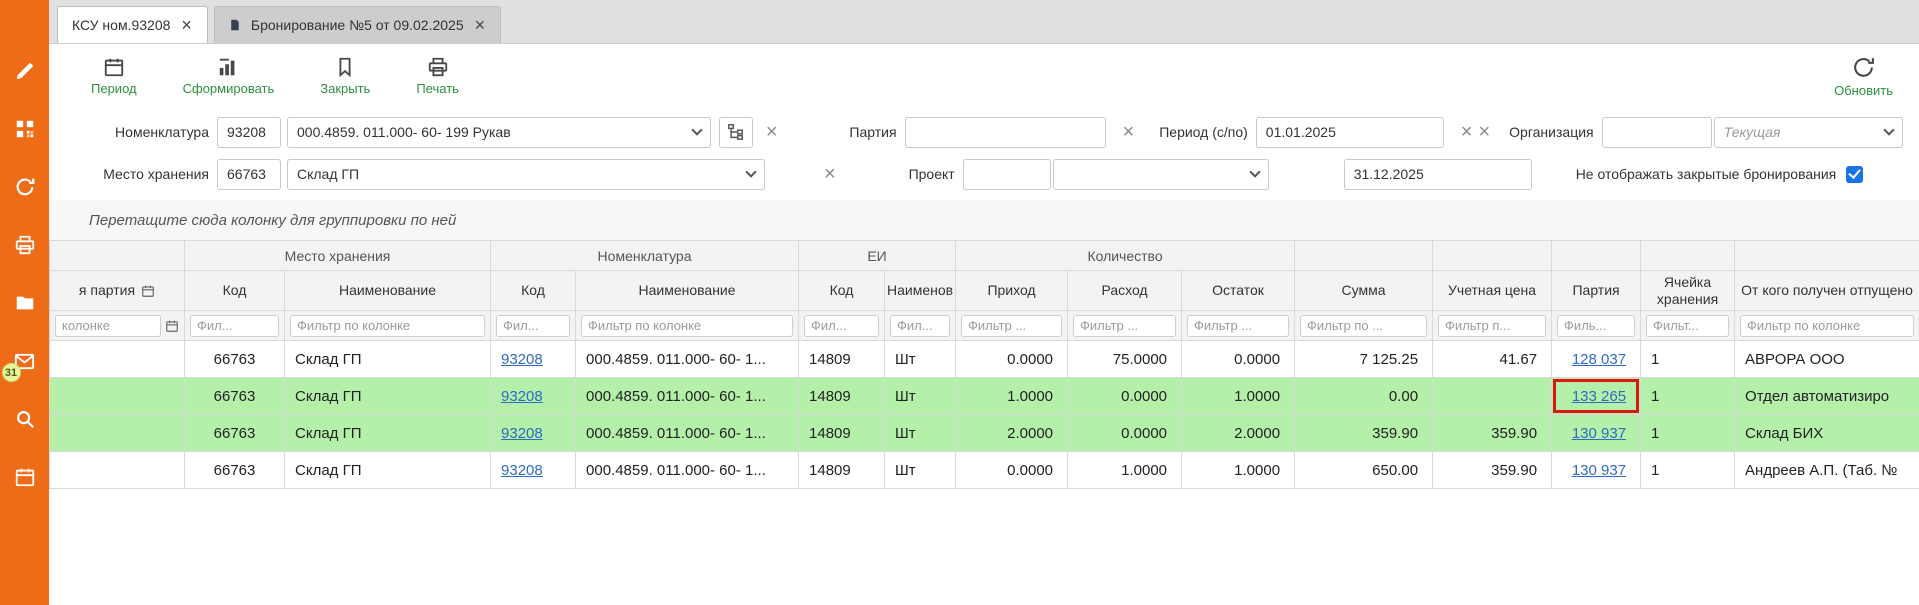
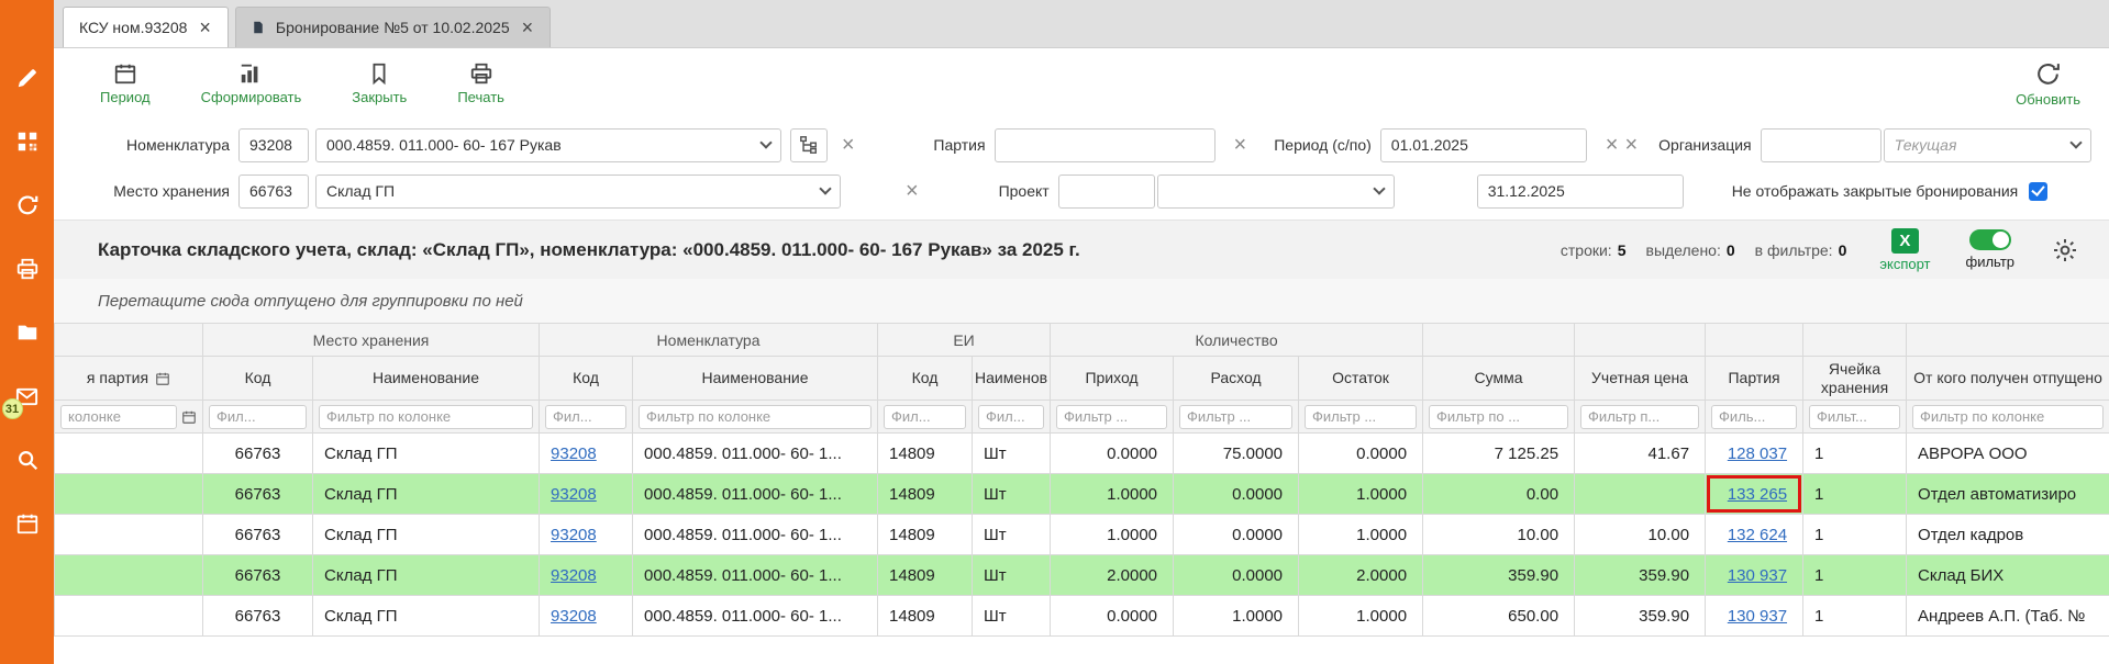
  31
  КСУ ном.93208
- Бронирование №5 от 09.02.2025
+ Бронирование №5 от 10.02.2025
  Период
  Сформировать
  Закрыть
  Печать
  Обновить
  Номенклатура
  93208
- 000.4859. 011.000- 60- 199 Рукав
+ 000.4859. 011.000- 60- 167 Рукав
  Партия
  Период (с/по)
  01.01.2025
  Организация
  Текущая
  Место хранения
  66763
  Склад ГП
  Проект
  31.12.2025
  Не отображать закрытые бронирования
+ Карточка складского учета, склад: «Склад ГП», номенклатура: «000.4859. 011.000- 60- 167 Рукав» за 2025 г.
+ строки: 5
+ выделено: 0
+ в фильтре: 0
+ X
+ экспорт
+ фильтр
- Перетащите сюда колонку для группировки по ней
+ Перетащите сюда отпущено для группировки по ней
  	Место хранения	Номенклатура	ЕИ	Количество
  я партия	Код	Наименование	Код	Наименование	Код	Наименов	Приход	Расход	Остаток	Сумма	Учетная цена	Партия	Ячейка хранения	От кого получен отпущено
  колонке	Фил...	Фильтр по колонке	Фил...	Фильтр по колонке	Фил...	Фил...	Фильтр ...	Фильтр ...	Фильтр ...	Фильтр по ...	Фильтр п...	Филь...	Фильт...	Фильтр по колонке
  	66763	Склад ГП	93208	000.4859. 011.000- 60- 1...	14809	Шт	0.0000	75.0000	0.0000	7 125.25	41.67	128 037	1	АВРОРА ООО
  	66763	Склад ГП	93208	000.4859. 011.000- 60- 1...	14809	Шт	1.0000	0.0000	1.0000	0.00		133 265	1	Отдел автоматизиро
+ 	66763	Склад ГП	93208	000.4859. 011.000- 60- 1...	14809	Шт	1.0000	0.0000	1.0000	10.00	10.00	132 624	1	Отдел кадров
  	66763	Склад ГП	93208	000.4859. 011.000- 60- 1...	14809	Шт	2.0000	0.0000	2.0000	359.90	359.90	130 937	1	Склад БИХ
  	66763	Склад ГП	93208	000.4859. 011.000- 60- 1...	14809	Шт	0.0000	1.0000	1.0000	650.00	359.90	130 937	1	Андреев А.П. (Таб. №
